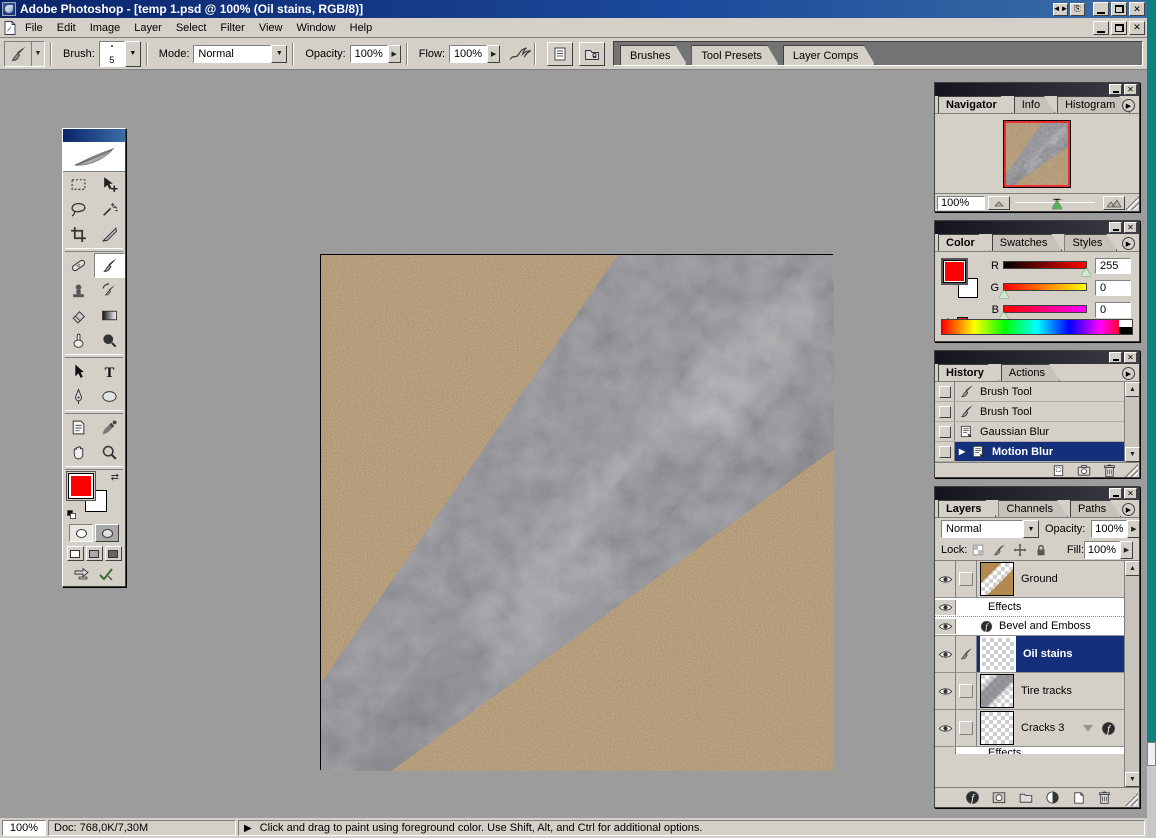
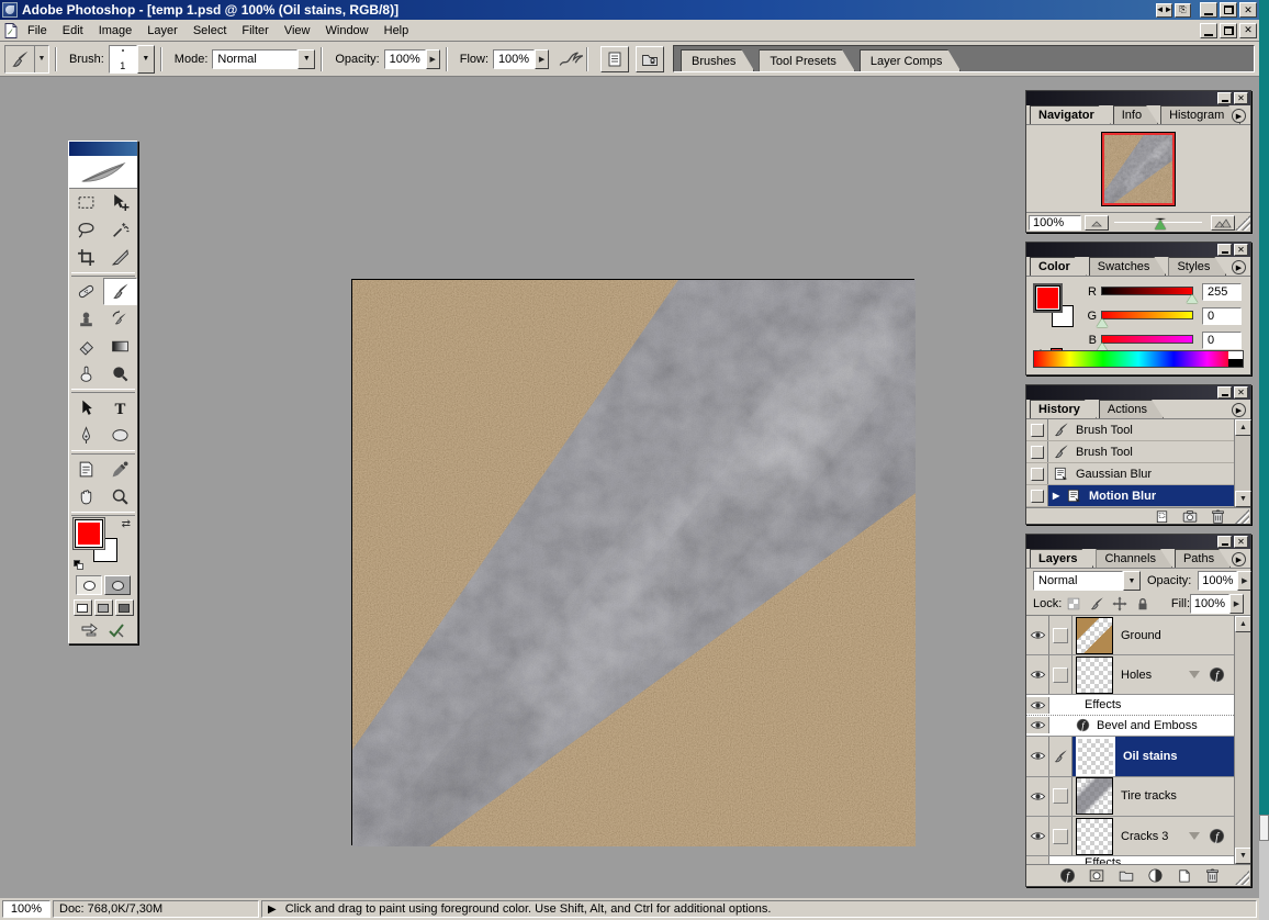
  Adobe Photoshop - [temp 1.psd @ 100% (Oil stains, RGB/8)]
  ◄►
  ⎘
  ✕
  File
  Edit
  Image
  Layer
  Select
  Filter
  View
  Window
  Help
  ✕
  Brush:
- 5
+ 1
  Mode:
  Normal
  Opacity:
  100%
  Flow:
  100%
  Brushes
  Tool Presets
  Layer Comps
  ⇄
  ✕
  Navigator
  Info
  Histogram
  100%
  ✕
  Color
  Swatches
  Styles
  R
  255
  G
  0
  B
  0
  ✕
  History
  Actions
  Brush Tool
  Brush Tool
  Gaussian Blur
  ▶
  Motion Blur
  ✕
  Layers
  Channels
  Paths
  Normal
  Opacity:
  100%
  Lock:
  Fill:
  100%
  Ground
+ Holes
  Effects
  Bevel and Emboss
  Oil stains
  Tire tracks
  Cracks 3
  Effects
  100%
  Doc: 768,0K/7,30M
  ▶
  Click and drag to paint using foreground color. Use Shift, Alt, and Ctrl for additional options.
